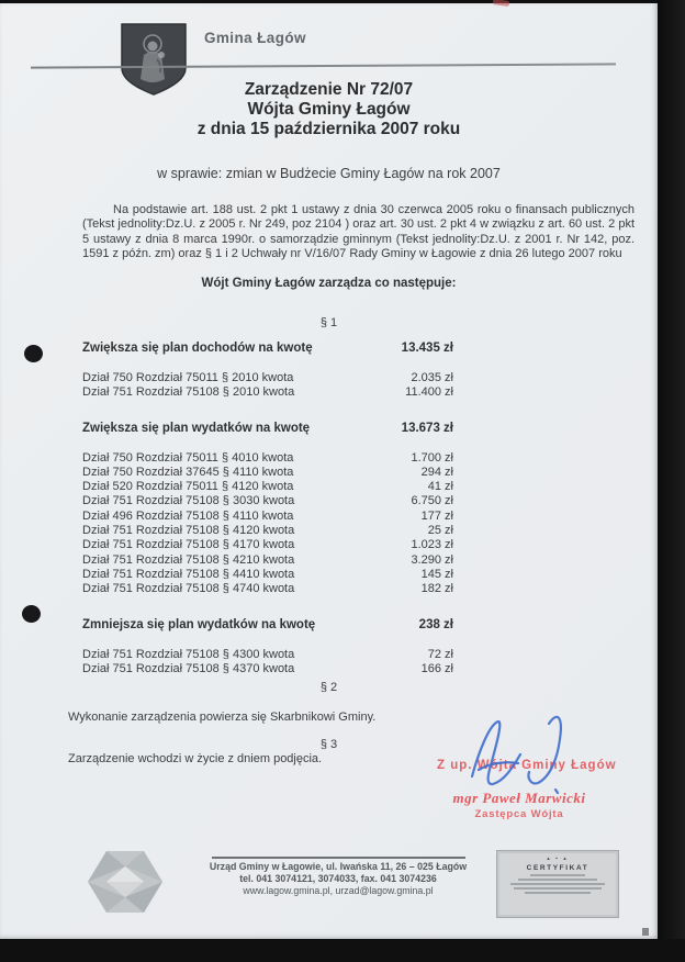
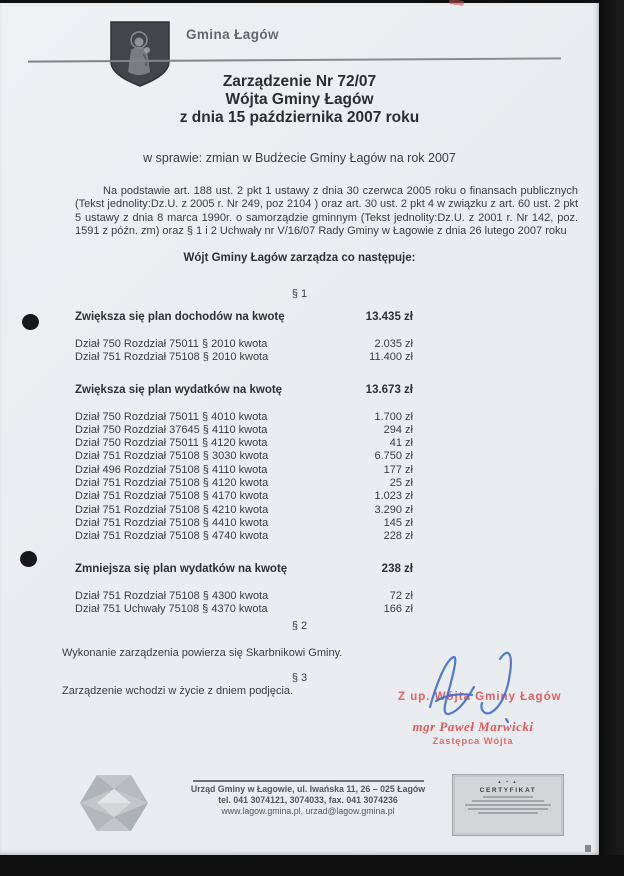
  Gmina Łagów
  Zarządzenie Nr 72/07
  Wójta Gminy Łagów
  z dnia 15 października 2007 roku
  w sprawie: zmian w Budżecie Gminy Łagów na rok 2007
  Na podstawie art. 188 ust. 2 pkt 1 ustawy z dnia 30 czerwca 2005 roku o finansach publicznych (Tekst jednolity:Dz.U. z 2005 r. Nr 249, poz 2104 ) oraz art. 30 ust. 2 pkt 4 w związku z art. 60 ust. 2 pkt 5 ustawy z dnia 8 marca 1990r. o samorządzie gminnym (Tekst jednolity:Dz.U. z 2001 r. Nr 142, poz. 1591 z późn. zm) oraz § 1 i 2 Uchwały nr V/16/07 Rady Gminy w Łagowie z dnia 26 lutego 2007 roku
  Wójt Gminy Łagów zarządza co następuje:
  § 1
  Zwiększa się plan dochodów na kwotę
  13.435 zł
  Dział 750 Rozdział 75011 § 2010 kwota
  2.035 zł
  Dział 751 Rozdział 75108 § 2010 kwota
  11.400 zł
  Zwiększa się plan wydatków na kwotę
  13.673 zł
  Dział 750 Rozdział 75011 § 4010 kwota
  1.700 zł
  Dział 750 Rozdział 37645 § 4110 kwota
  294 zł
- Dział 520 Rozdział 75011 § 4120 kwota
+ Dział 750 Rozdział 75011 § 4120 kwota
  41 zł
  Dział 751 Rozdział 75108 § 3030 kwota
  6.750 zł
  Dział 496 Rozdział 75108 § 4110 kwota
  177 zł
  Dział 751 Rozdział 75108 § 4120 kwota
  25 zł
  Dział 751 Rozdział 75108 § 4170 kwota
  1.023 zł
  Dział 751 Rozdział 75108 § 4210 kwota
  3.290 zł
  Dział 751 Rozdział 75108 § 4410 kwota
  145 zł
  Dział 751 Rozdział 75108 § 4740 kwota
- 182 zł
+ 228 zł
  Zmniejsza się plan wydatków na kwotę
  238 zł
  Dział 751 Rozdział 75108 § 4300 kwota
  72 zł
- Dział 751 Rozdział 75108 § 4370 kwota
+ Dział 751 Uchwały 75108 § 4370 kwota
  166 zł
  § 2
  Wykonanie zarządzenia powierza się Skarbnikowi Gminy.
  § 3
  Zarządzenie wchodzi w życie z dniem podjęcia.
  Z up. Wójta Gminy Łagów
  mgr Paweł Marwicki
  Zastępca Wójta
  Urząd Gminy w Łagowie, ul. Iwańska 11, 26 – 025 Łagów
  tel. 041 3074121, 3074033, fax. 041 3074236
  www.lagow.gmina.pl, urzad@lagow.gmina.pl
